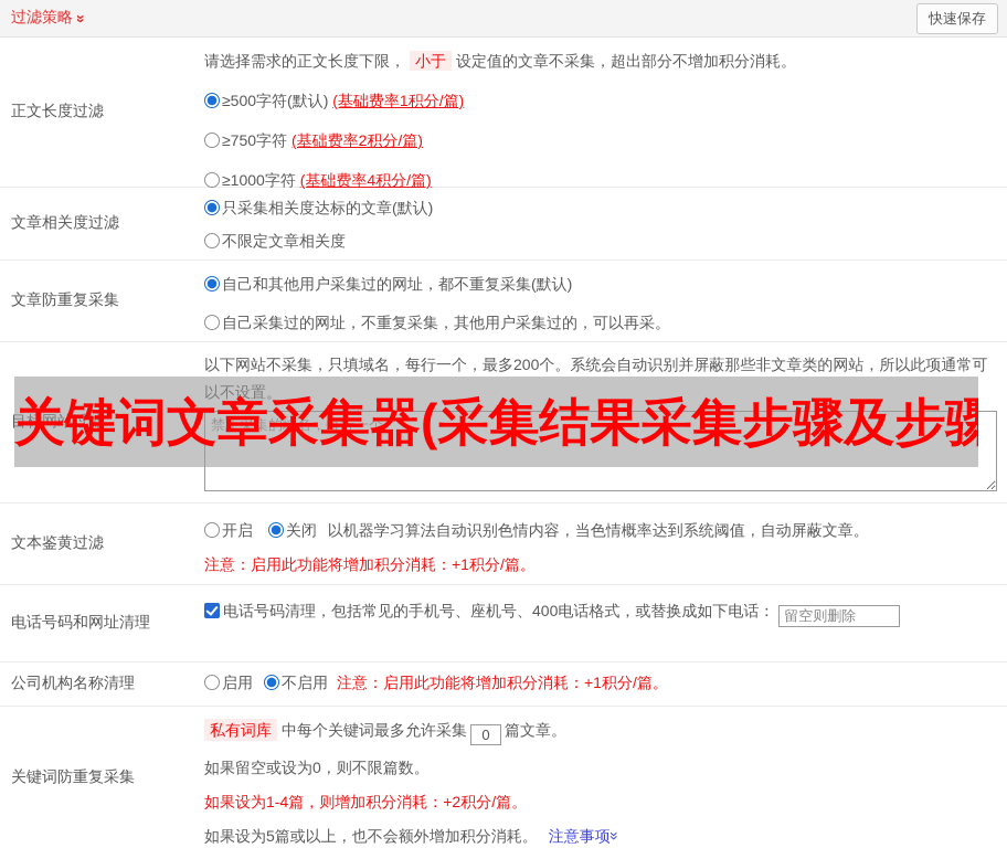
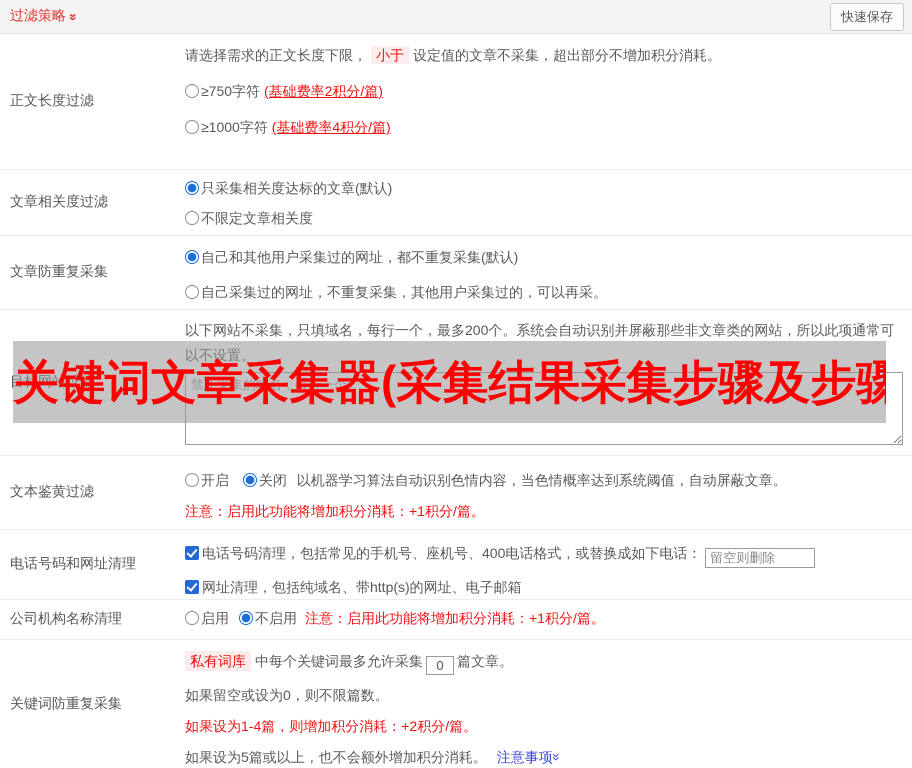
  过滤策略
  快速保存
  正文长度过滤
  请选择需求的正文长度下限， 小于 设定值的文章不采集，超出部分不增加积分消耗。
- ≥500字符(默认) (基础费率1积分/篇)
  ≥750字符 (基础费率2积分/篇)
  ≥1000字符 (基础费率4积分/篇)
  文章相关度过滤
  只采集相关度达标的文章(默认)
  不限定文章相关度
  文章防重复采集
  自己和其他用户采集过的网址，都不重复采集(默认)
  自己采集过的网址，不重复采集，其他用户采集过的，可以再采。
  目标网站过滤
  以下网站不采集，只填域名，每行一个，最多200个。系统会自动识别并屏蔽那些非文章类的网站，所以此项通常可以不设置。
  禁止采集的域名，每行一个
  文本鉴黄过滤
  开启 关闭 以机器学习算法自动识别色情内容，当色情概率达到系统阈值，自动屏蔽文章。
  注意：启用此功能将增加积分消耗：+1积分/篇。
  电话号码和网址清理
  电话号码清理，包括常见的手机号、座机号、400电话格式，或替换成如下电话： 留空则删除
+ 网址清理，包括纯域名、带http(s)的网址、电子邮箱
  公司机构名称清理
  启用
  不启用
  注意：启用此功能将增加积分消耗：+1积分/篇。
  关键词防重复采集
  私有词库 中每个关键词最多允许采集 0 篇文章。
  如果留空或设为0，则不限篇数。
  如果设为1-4篇，则增加积分消耗：+2积分/篇。
  如果设为5篇或以上，也不会额外增加积分消耗。 注意事项
  关键词文章采集器(采集结果采集步骤及步骤
